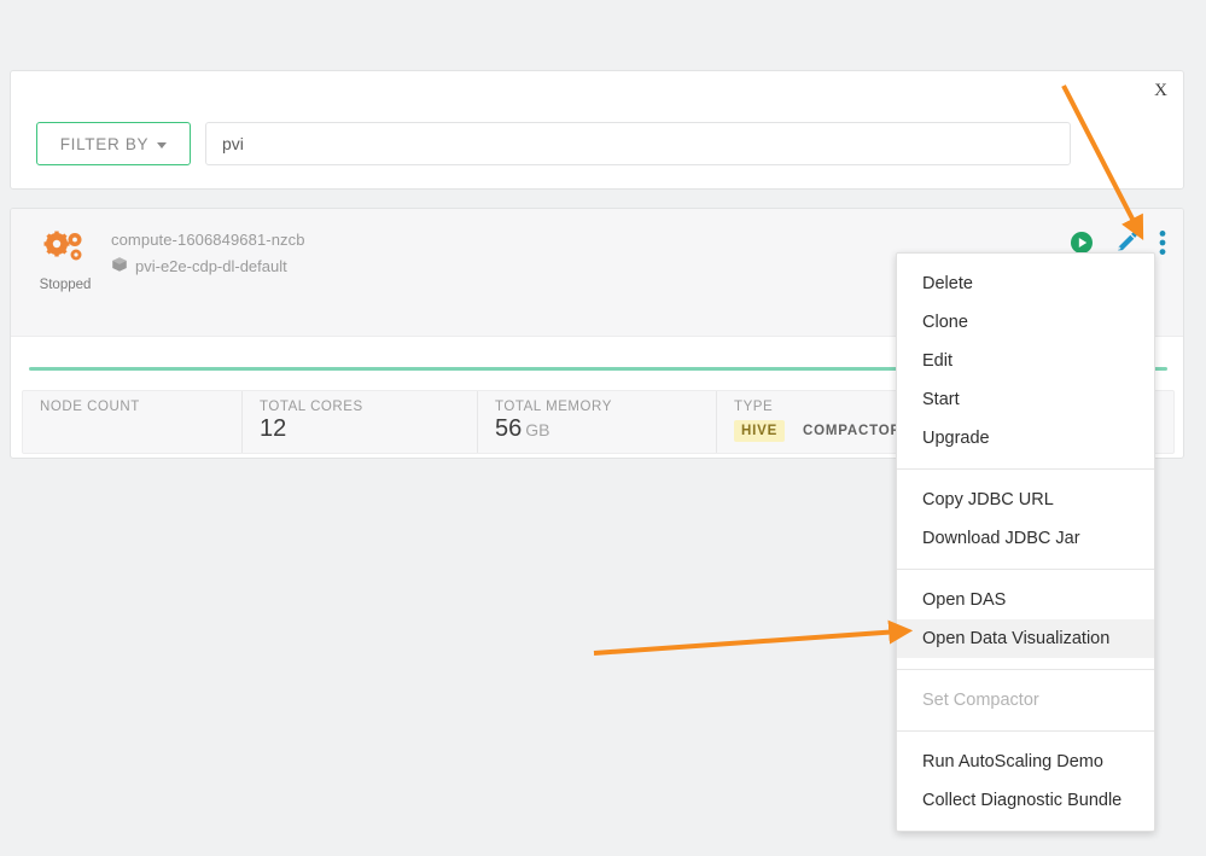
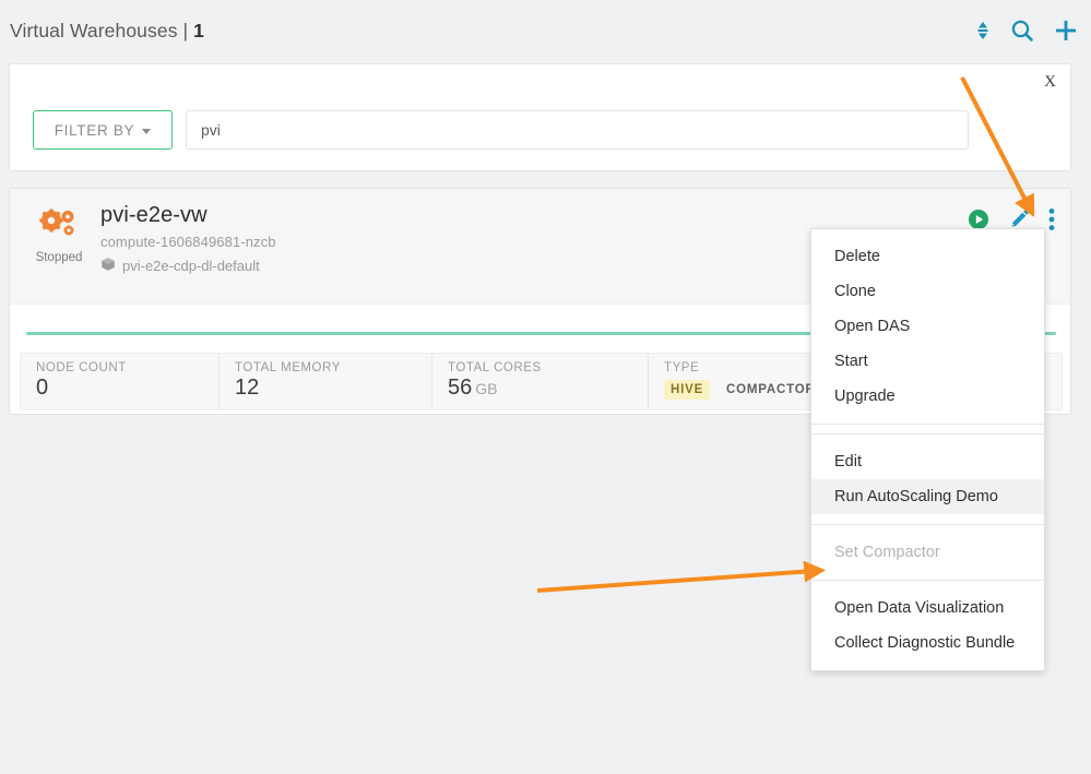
+ Virtual Warehouses | 1
  X
  FILTER BY
  pvi
  Stopped
+ pvi-e2e-vw
  compute-1606849681-nzcb
  pvi-e2e-cdp-dl-default
  NODE COUNT
+ 0
- TOTAL CORES
+ TOTAL MEMORY
  12
- TOTAL MEMORY
+ TOTAL CORES
  56 GB
  TYPE
  HIVE
  COMPACTO
  Delete
  Clone
- Edit
+ Open DAS
  Start
  Upgrade
- Copy JDBC URL
- Download JDBC Jar
- Open DAS
+ Edit
- Open Data Visualization
+ Run AutoScaling Demo
  Set Compactor
- Run AutoScaling Demo
+ Open Data Visualization
  Collect Diagnostic Bundle
